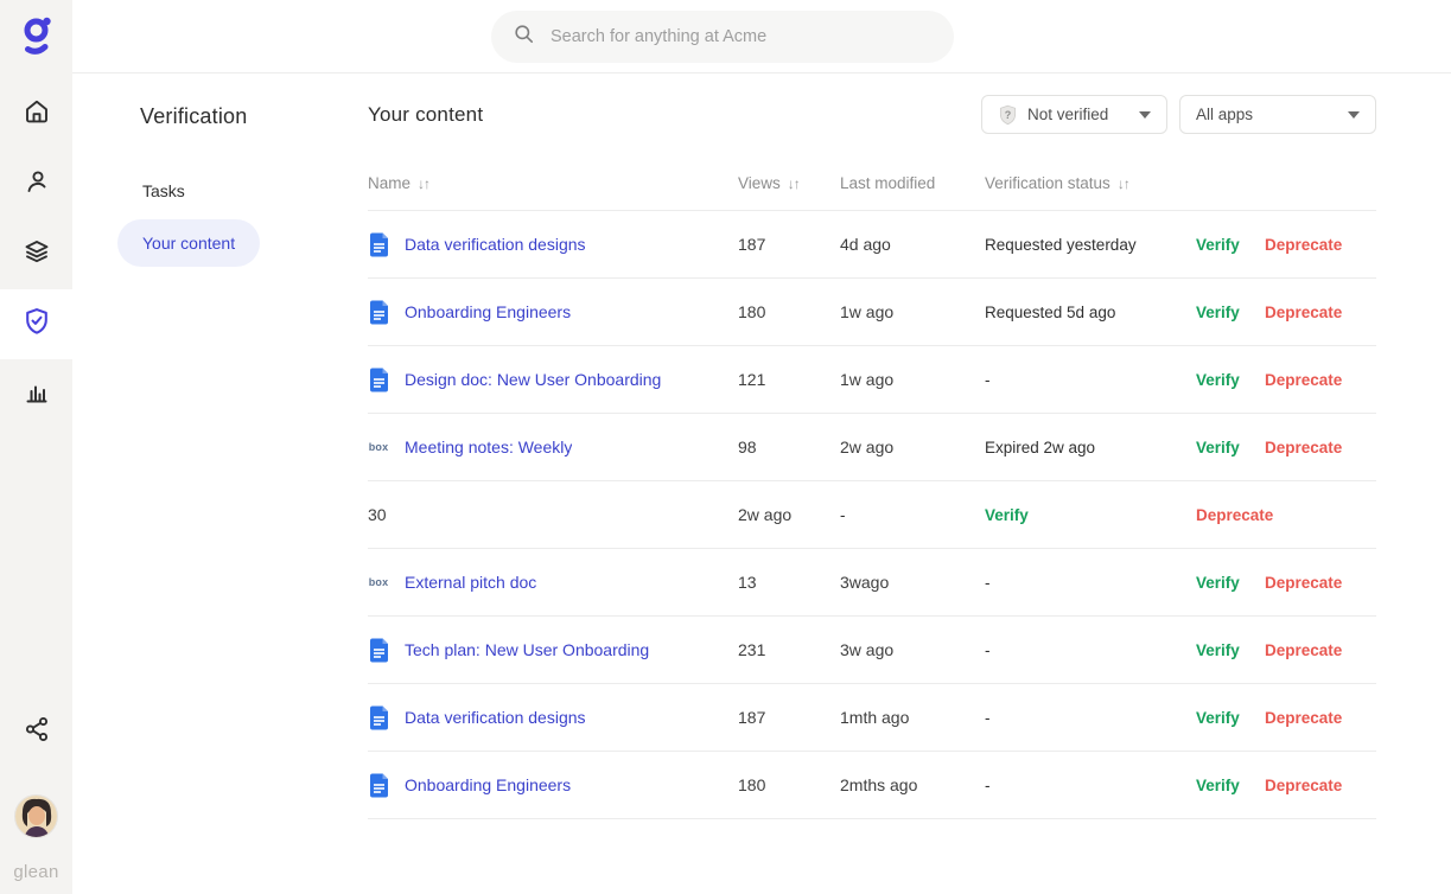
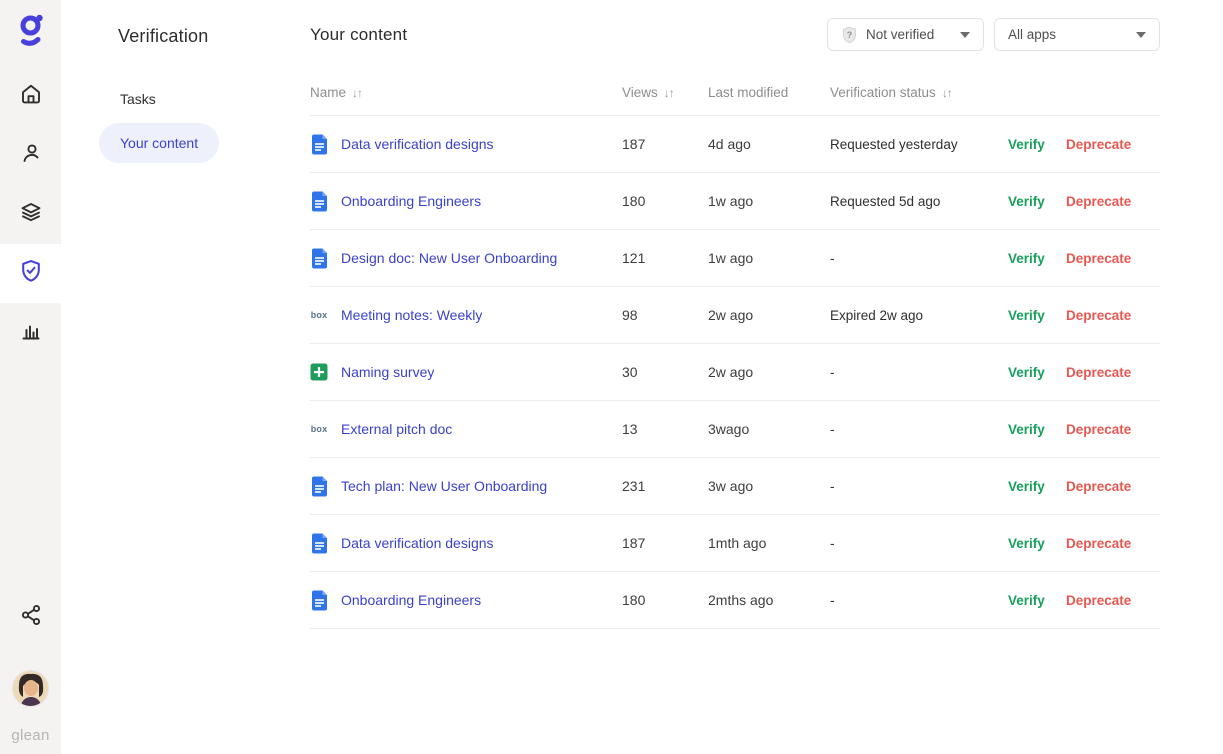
  glean
- Search for anything at Acme
  Verification
  Tasks
  Your content
  Your content
  ?
  Not verified
  All apps
  Name
  ↓↑
  Views
  ↓↑
  Last modified
  Verification status
  ↓↑
  Data verification designs
  187
  4d ago
  Requested yesterday
  Verify
  Deprecate
  Onboarding Engineers
  180
  1w ago
  Requested 5d ago
  Verify
  Deprecate
  Design doc: New User Onboarding
  121
  1w ago
  -
  Verify
  Deprecate
  box
  Meeting notes: Weekly
  98
  2w ago
  Expired 2w ago
  Verify
  Deprecate
+ Naming survey
  30
  2w ago
  -
  Verify
  Deprecate
  box
  External pitch doc
  13
  3wago
  -
  Verify
  Deprecate
  Tech plan: New User Onboarding
  231
  3w ago
  -
  Verify
  Deprecate
  Data verification designs
  187
  1mth ago
  -
  Verify
  Deprecate
  Onboarding Engineers
  180
  2mths ago
  -
  Verify
  Deprecate
